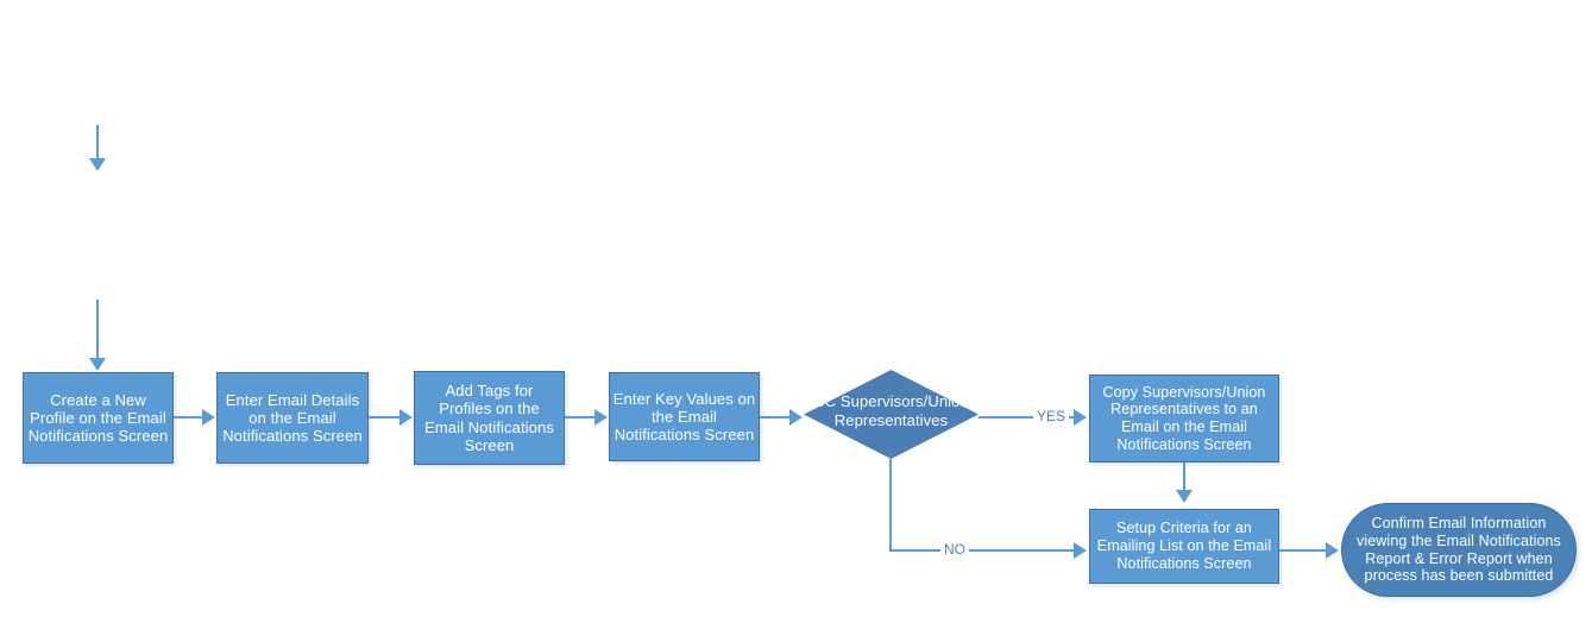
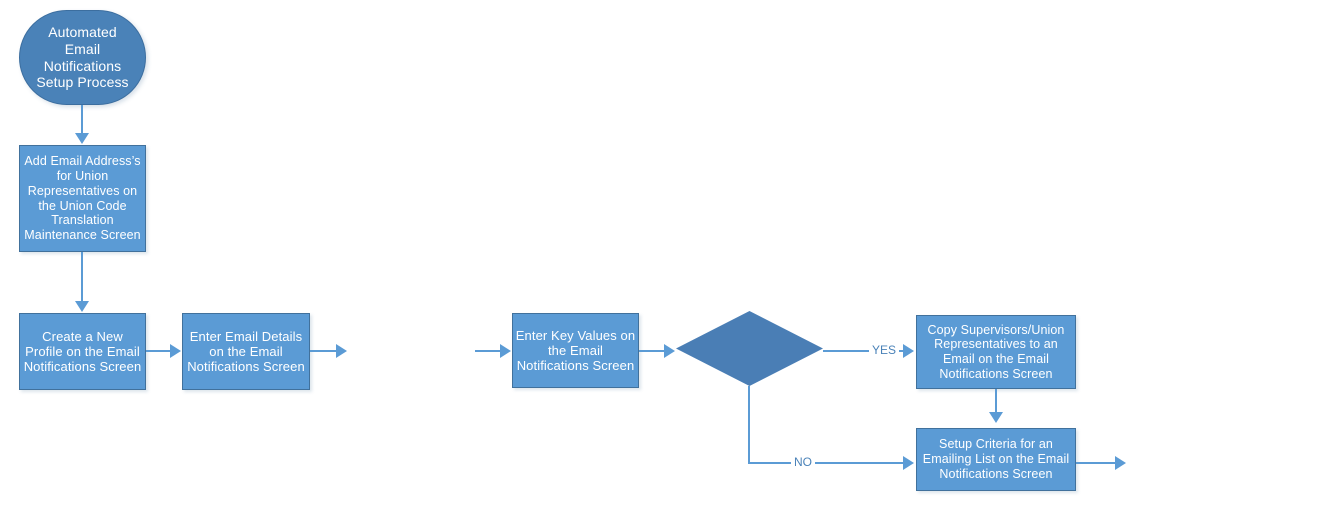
+ Automated
+ Email
+ Notifications
+ Setup Process
+ Add Email Address’s
+ for Union
+ Representatives on
+ the Union Code
+ Translation
+ Maintenance Screen
  Create a New
  Profile on the Email
  Notifications Screen
  Enter Email Details
  on the Email
  Notifications Screen
- Add Tags for
- Profiles on the
- Email Notifications
- Screen
  Enter Key Values on
  the Email
  Notifications Screen
- CC Supervisors/Union
- Representatives
  Copy Supervisors/Union
  Representatives to an
  Email on the Email
  Notifications Screen
  Setup Criteria for an
  Emailing List on the Email
  Notifications Screen
- Confirm Email Information
- viewing the Email Notifications
- Report & Error Report when
- process has been submitted
  YES
  NO
